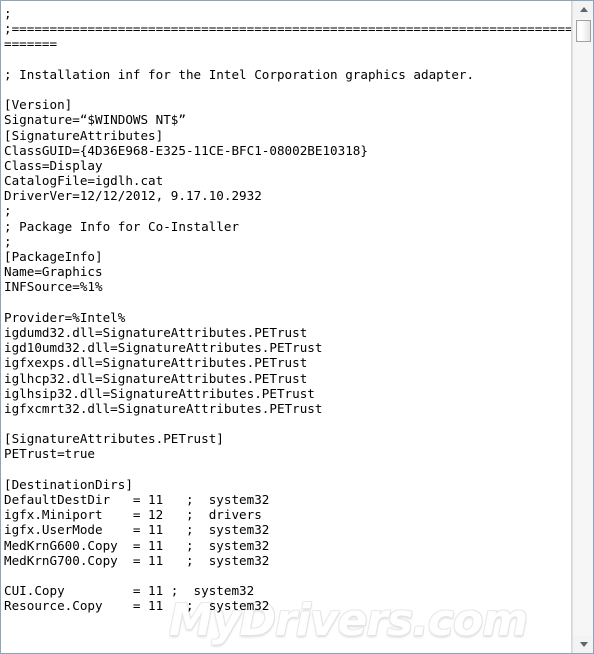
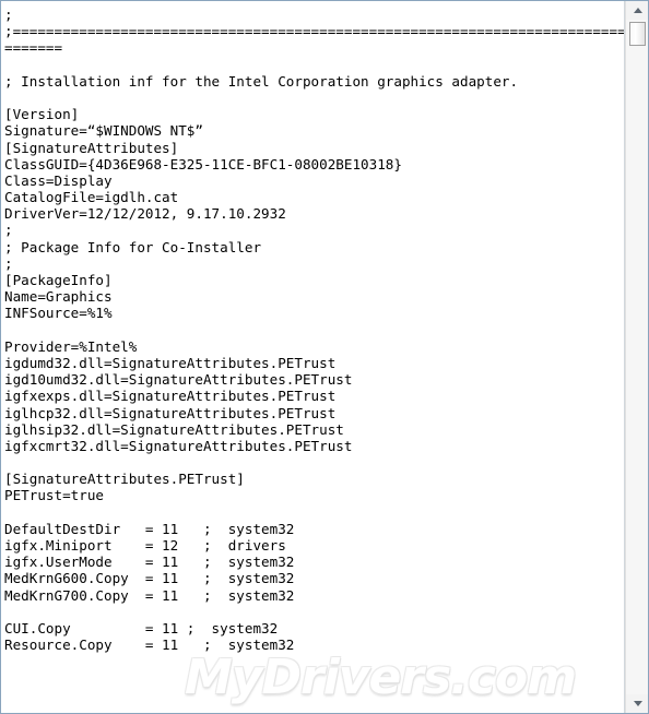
  MyDrivers.com
  ;
  ;==========================================================================
  =======
  ; Installation inf for the Intel Corporation graphics adapter.
  [Version]
  Signature=“$WINDOWS NT$”
  [SignatureAttributes]
  ClassGUID={4D36E968-E325-11CE-BFC1-08002BE10318}
  Class=Display
  CatalogFile=igdlh.cat
  DriverVer=12/12/2012, 9.17.10.2932
  ;
  ; Package Info for Co-Installer
  ;
  [PackageInfo]
  Name=Graphics
  INFSource=%1%
  Provider=%Intel%
  igdumd32.dll=SignatureAttributes.PETrust
  igd10umd32.dll=SignatureAttributes.PETrust
  igfxexps.dll=SignatureAttributes.PETrust
  iglhcp32.dll=SignatureAttributes.PETrust
  iglhsip32.dll=SignatureAttributes.PETrust
  igfxcmrt32.dll=SignatureAttributes.PETrust
  [SignatureAttributes.PETrust]
  PETrust=true
- [DestinationDirs]
  DefaultDestDir = 11 ; system32
  igfx.Miniport = 12 ; drivers
  igfx.UserMode = 11 ; system32
  MedKrnG600.Copy = 11 ; system32
  MedKrnG700.Copy = 11 ; system32
  CUI.Copy = 11 ; system32
  Resource.Copy = 11 ; system32
